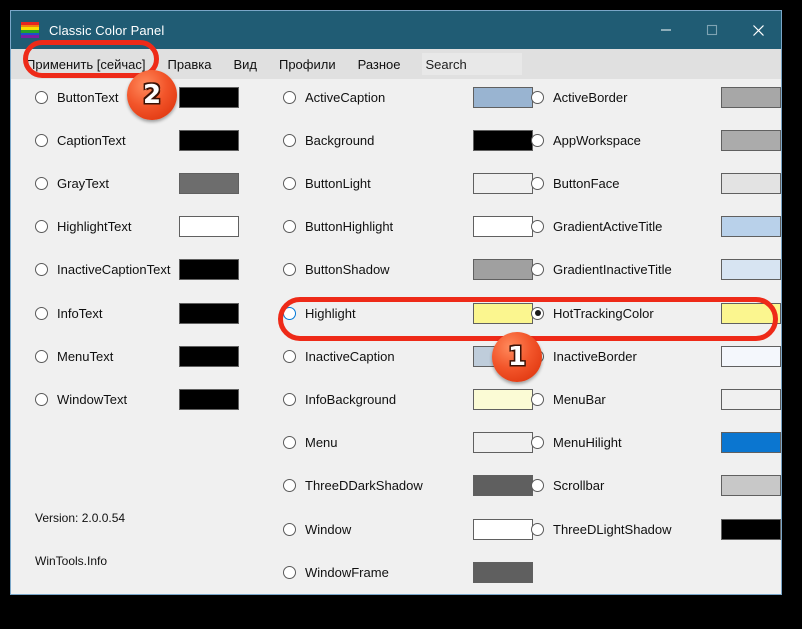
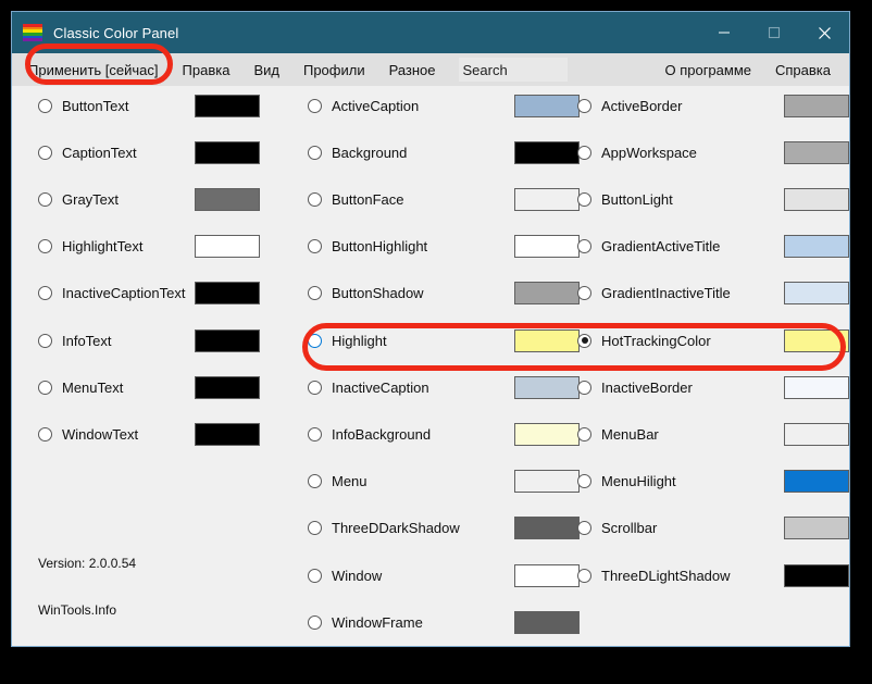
  Classic Color Panel
  Применить [сейчас]
  Правка
  Вид
  Профили
  Разное
  Search
+ О программе
+ Справка
  ButtonText
  CaptionText
  GrayText
  HighlightText
  InactiveCaptionText
  InfoText
  MenuText
  WindowText
  ActiveCaption
  Background
- ButtonLight
+ ButtonFace
  ButtonHighlight
  ButtonShadow
  Highlight
  InactiveCaption
  InfoBackground
  Menu
  ThreeDDarkShadow
  Window
  WindowFrame
  ActiveBorder
  AppWorkspace
- ButtonFace
+ ButtonLight
  GradientActiveTitle
  GradientInactiveTitle
  HotTrackingColor
  InactiveBorder
  MenuBar
  MenuHilight
  Scrollbar
  ThreeDLightShadow
  Version: 2.0.0.54
  WinTools.Info
- 2
- 1
